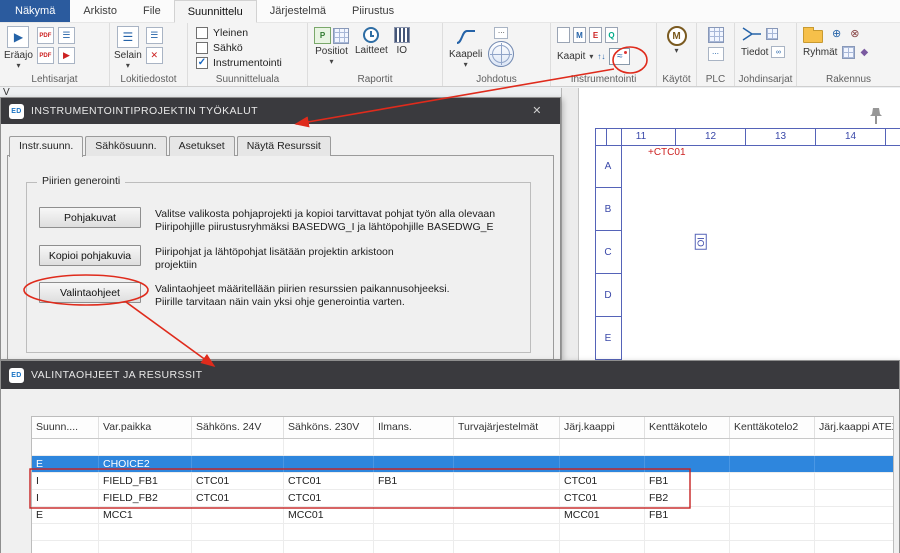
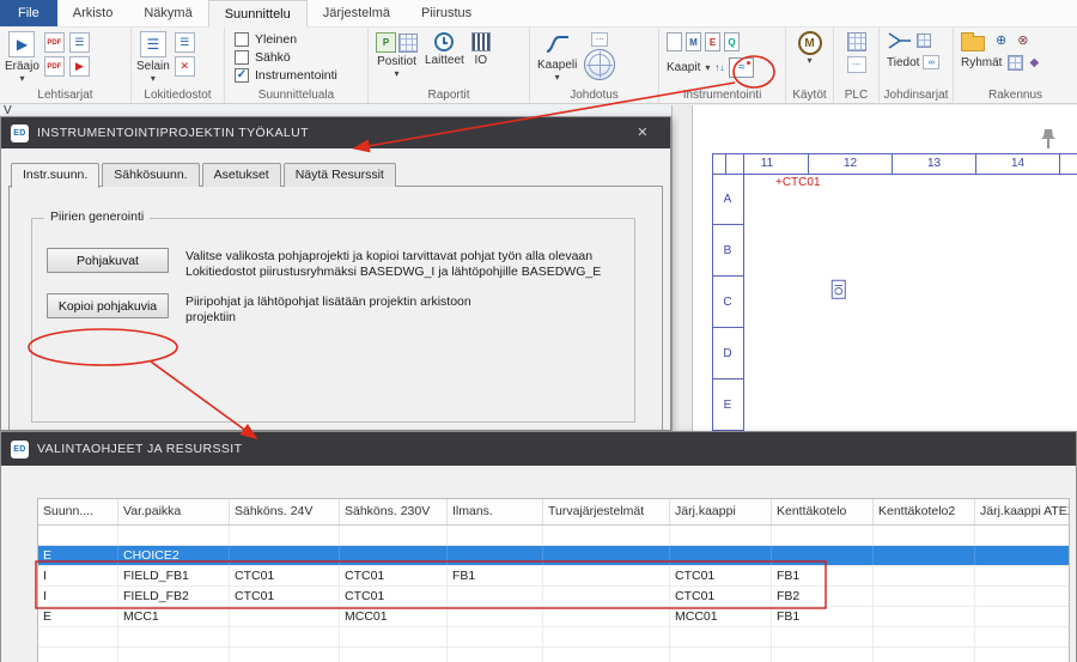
- Näkymä
+ File
  Arkisto
- File
+ Näkymä
  Suunnittelu
  Järjestelmä
  Piirustus
  ▶
  Eräajo
  ▾
  ☰
  ▶
  Lehtisarjat
  ☰
  Selain
  ▾
  ☰
  ✕
  Lokitiedostot
  Yleinen
  Sähkö
  ✓
  Instrumentointi
  Suunnitteluala
  P
  Positiot
  ▾
  Laitteet
  IO
  Raportit
  Kaapeli
  ▾
  Johdotus
  M
  E
  Q
  Kaapit
  ▾
  ↑↓
  ≈
  Instrumentointi
  M
  ▾
  Käytöt
  PLC
  Tiedot
  Johdinsarjat
  ⊕
  ⊗
  Ryhmät
  ◆
  Rakennus
  V
  11
  12
  13
  14
  A
  B
  C
  D
  E
  +CTC01
  INSTRUMENTOINTIPROJEKTIN TYÖKALUT
  ✕
  Instr.suunn.
  Sähkösuunn.
  Asetukset
  Näytä Resurssit
  Piirien generointi
  Pohjakuvat
  Valitse valikosta pohjaprojekti ja kopioi tarvittavat pohjat työn alla olevaan
- Piiripohjille piirustusryhmäksi BASEDWG_I ja lähtöpohjille BASEDWG_E
+ Lokitiedostot piirustusryhmäksi BASEDWG_I ja lähtöpohjille BASEDWG_E
  Kopioi pohjakuvia
  Piiripohjat ja lähtöpohjat lisätään projektin arkistoon
  projektiin
- Valintaohjeet
- Valintaohjeet määritellään piirien resurssien paikannusohjeeksi.
- Piirille tarvitaan näin vain yksi ohje generointia varten.
  VALINTAOHJEET JA RESURSSIT
  Suunn....
  Var.paikka
  Sähköns. 24V
  Sähköns. 230V
  Ilmans.
  Turvajärjestelmät
  Järj.kaappi
  Kenttäkotelo
  Kenttäkotelo2
  Järj.kaappi ATE
  E
  CHOICE2
  I
  FIELD_FB1
  CTC01
  CTC01
  FB1
  CTC01
  FB1
  I
  FIELD_FB2
  CTC01
  CTC01
  CTC01
  FB2
  E
  MCC1
  MCC01
  MCC01
  FB1
